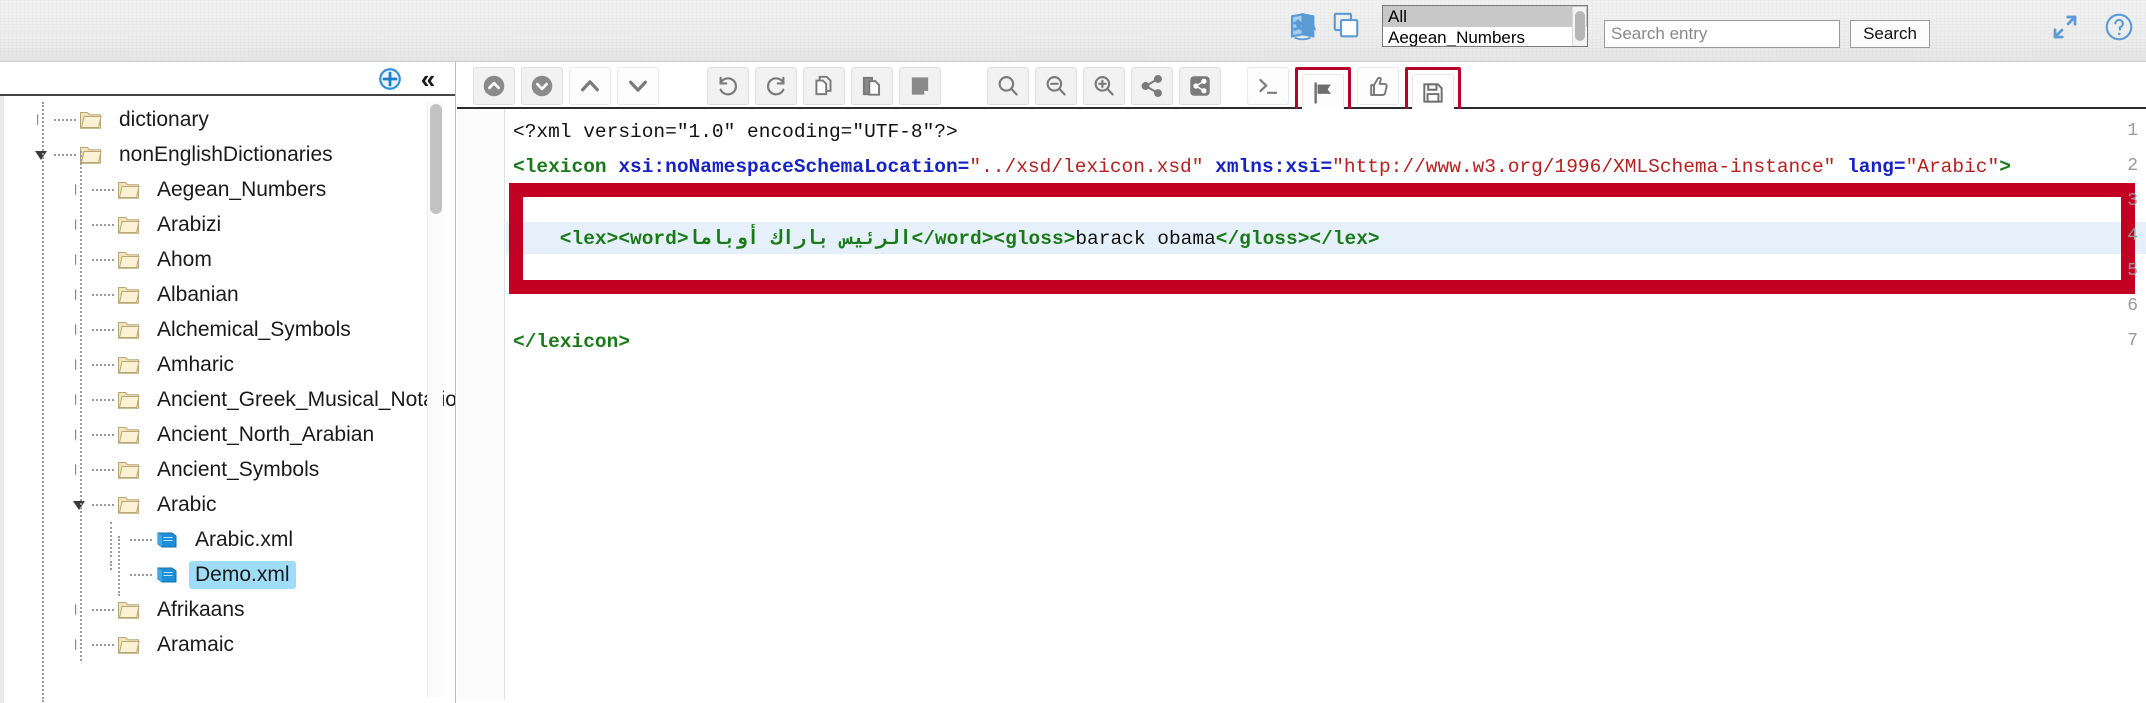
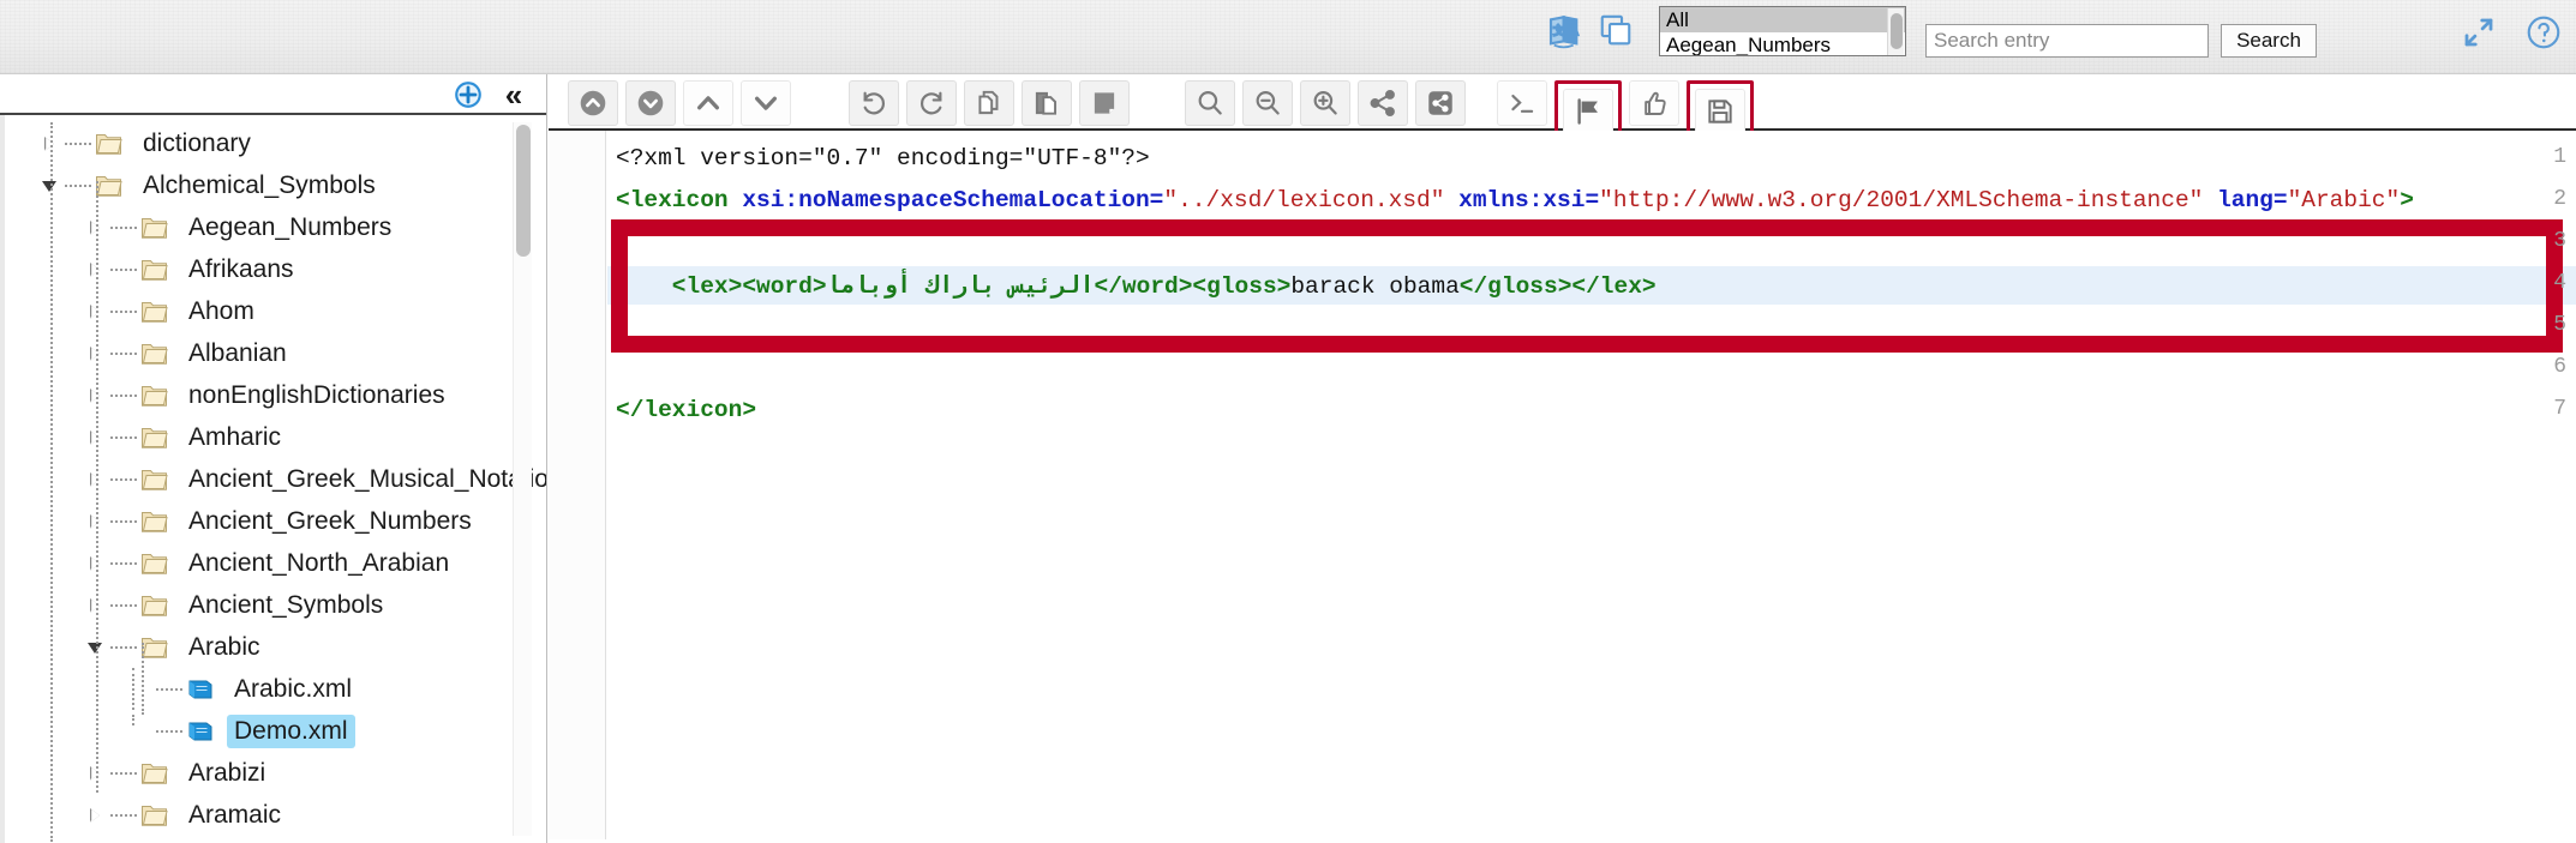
  A
  文
  All
  Aegean_Numbers
  Search entry
  Search
  «
  dictionary
- nonEnglishDictionaries
+ Alchemical_Symbols
  Aegean_Numbers
- Arabizi
+ Afrikaans
  Ahom
  Albanian
- Alchemical_Symbols
+ nonEnglishDictionaries
  Amharic
  Ancient_Greek_Musical_Noto
+ Ancient_Greek_Numbers
  Ancient_North_Arabian
  Ancient_Symbols
  Arabic
  Arabic.xml
  Demo.xml
- Afrikaans
+ Arabizi
  Aramaic
  1
- <?xml version="1.0" encoding="UTF-8"?>
+ <?xml version="0.7" encoding="UTF-8"?>
  2
- <lexicon xsi:noNamespaceSchemaLocation="../xsd/lexicon.xsd" xmlns:xsi="http://www.w3.org/1996/XMLSchema-instance" lang="Arabic">
+ <lexicon xsi:noNamespaceSchemaLocation="../xsd/lexicon.xsd" xmlns:xsi="http://www.w3.org/2001/XMLSchema-instance" lang="Arabic">
  3
  4
  <lex><word> الرئيس باراك أوباما </word><gloss>barack obama</gloss></lex>
  5
  6
  7
  </lexicon>
